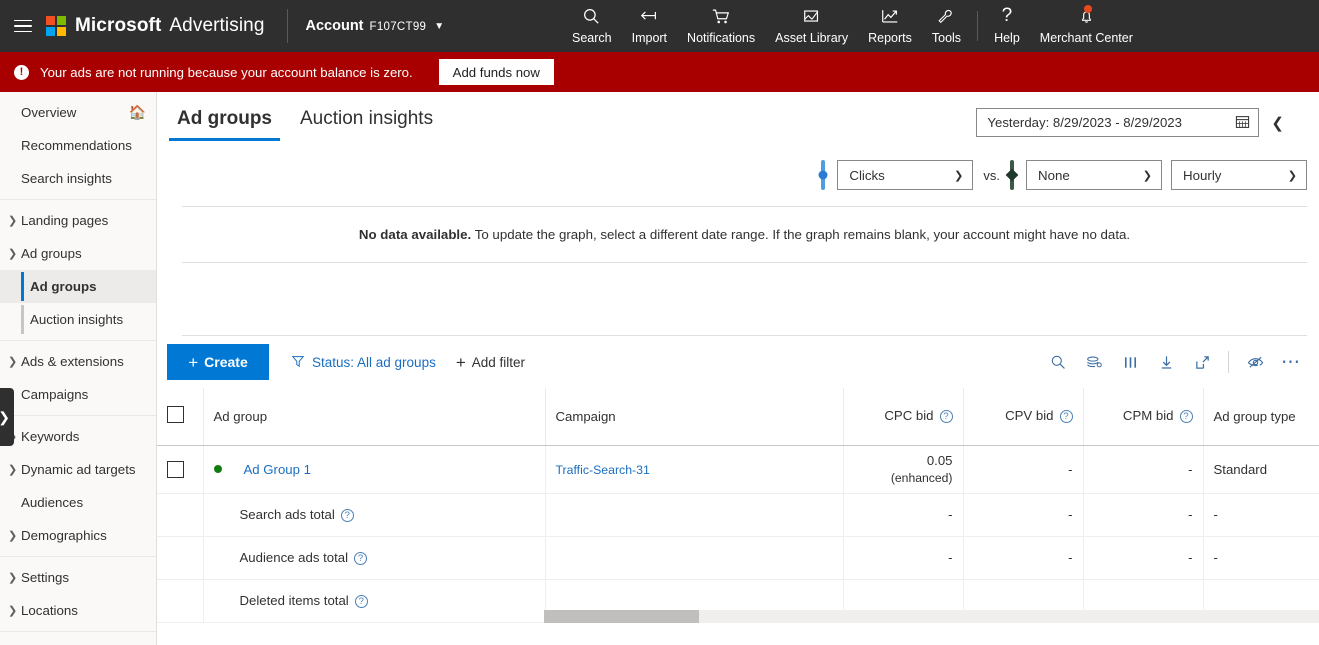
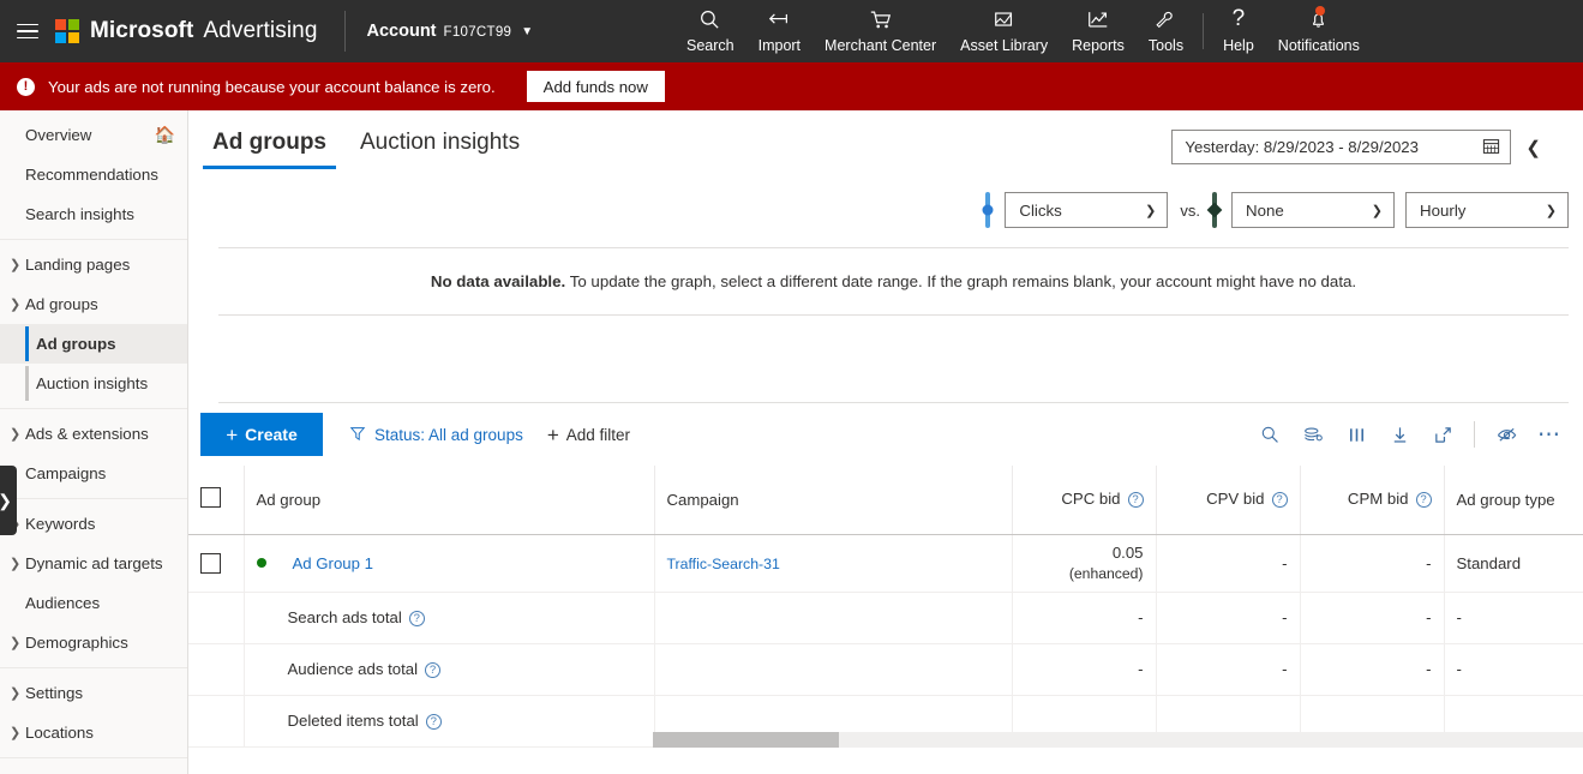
  Microsoft
  Advertising
  Account
  F107CT99
  ▼
  Search
  Import
- Notifications
+ Merchant Center
  Asset Library
  Reports
  Tools
  ?
  Help
- Merchant Center
+ Notifications
  !
  Your ads are not running because your account balance is zero.
  Add funds now
  Overview
  🏠
  Recommendations
  Search insights
  ❯
  Landing pages
  ❯
  Ad groups
  Ad groups
  Auction insights
  ❯
  Ads & extensions
  Campaigns
  Keywords
  ❯
  Dynamic ad targets
  Audiences
  ❯
  Demographics
  ❯
  Settings
  ❯
  Locations
  ❯
  Ad groups
  Auction insights
  Yesterday: 8/29/2023 - 8/29/2023
  ❮
  Clicks
  ❯
  vs.
  None
  ❯
  Hourly
  ❯
  No data available. To update the graph, select a different date range. If the graph remains blank, your account might have no data.
  +
  Create
  Status: All ad groups
  +
  Add filter
  ⋯
  	Ad group	Campaign	CPC bid ?	CPV bid ?	CPM bid ?	Ad group type
  	Ad Group 1	Traffic-Search-31	0.05 (enhanced)	-	-	Standard
  	Search ads total ?		-	-	-	-
  	Audience ads total ?		-	-	-	-
  	Deleted items total ?
